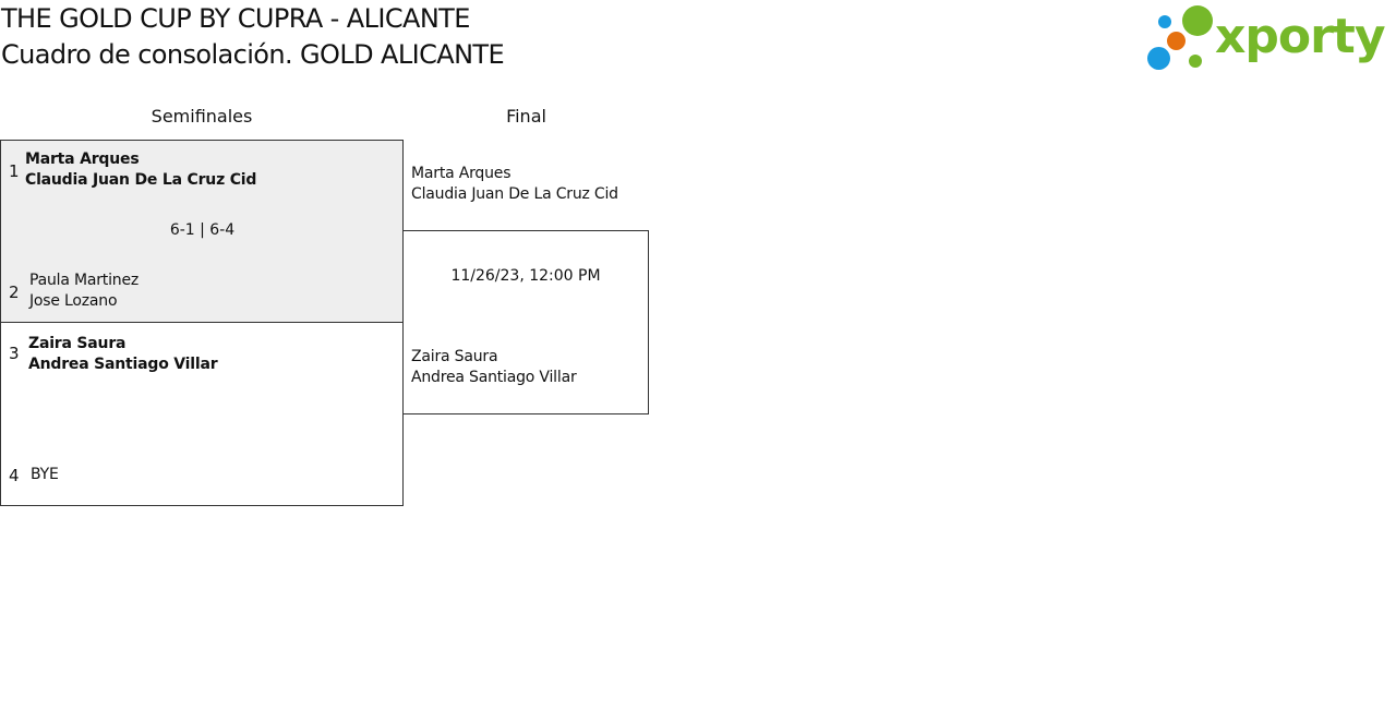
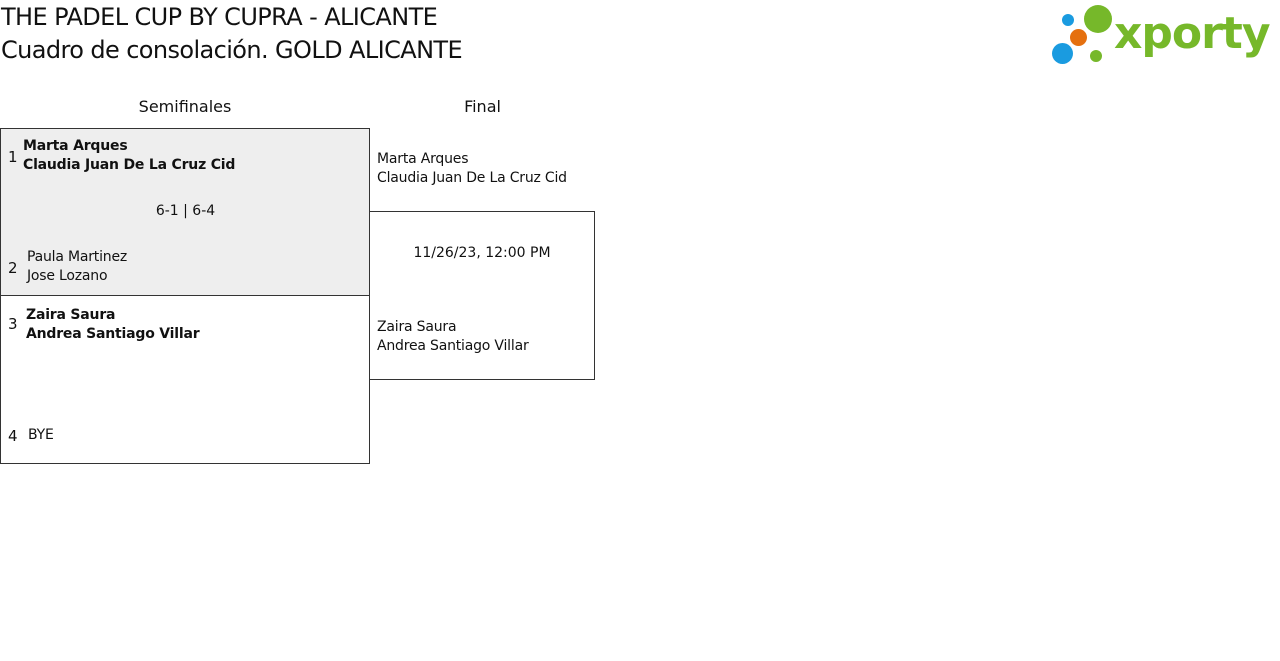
- THE GOLD CUP BY CUPRA - ALICANTE
+ THE PADEL CUP BY CUPRA - ALICANTE
  Cuadro de consolación. GOLD ALICANTE
  xporty
  Semifinales
  Final
  1
  Marta Arques
  Claudia Juan De La Cruz Cid
  6-1 | 6-4
  2
  Paula Martinez
  Jose Lozano
  3
  Zaira Saura
  Andrea Santiago Villar
  4
  BYE
  Marta Arques
  Claudia Juan De La Cruz Cid
  11/26/23, 12:00 PM
  Zaira Saura
  Andrea Santiago Villar
